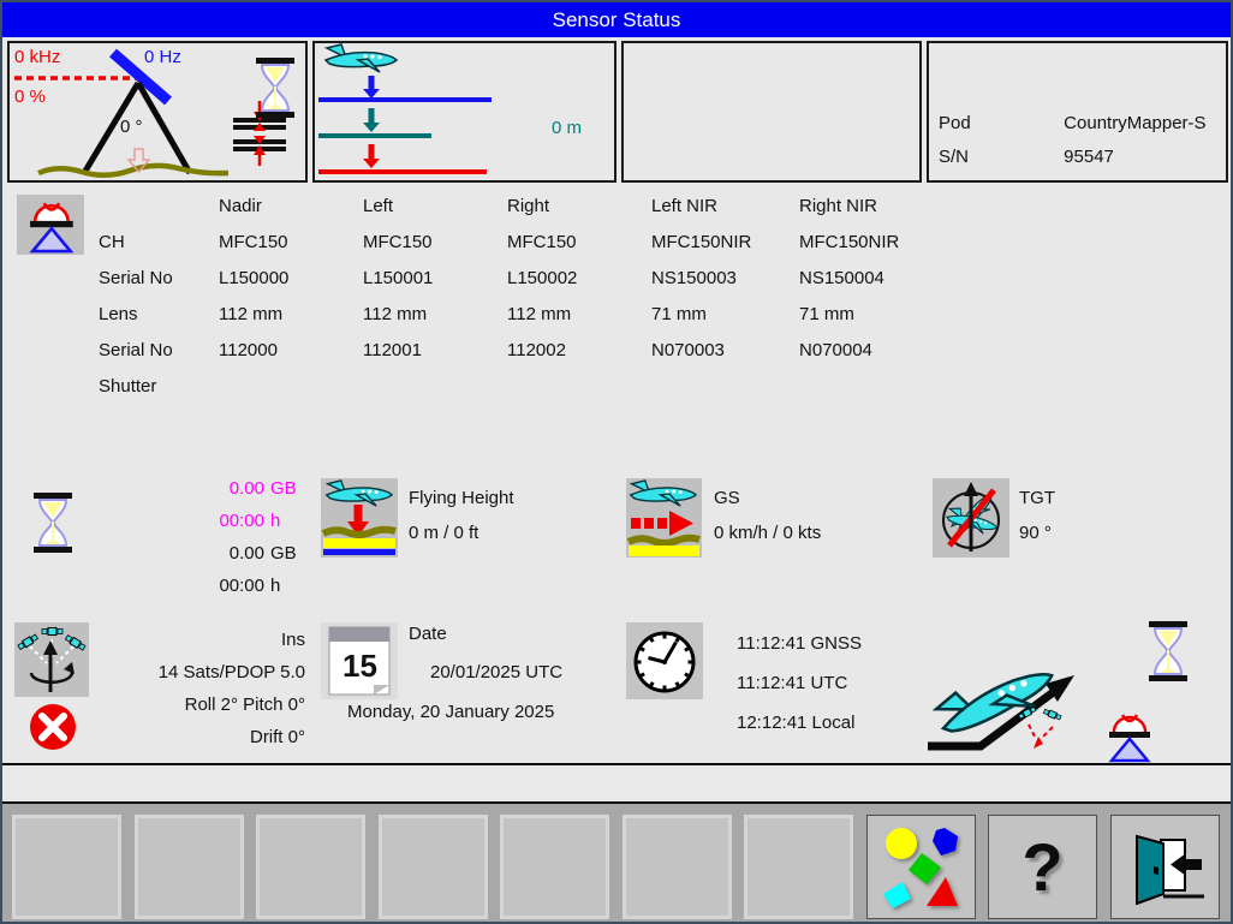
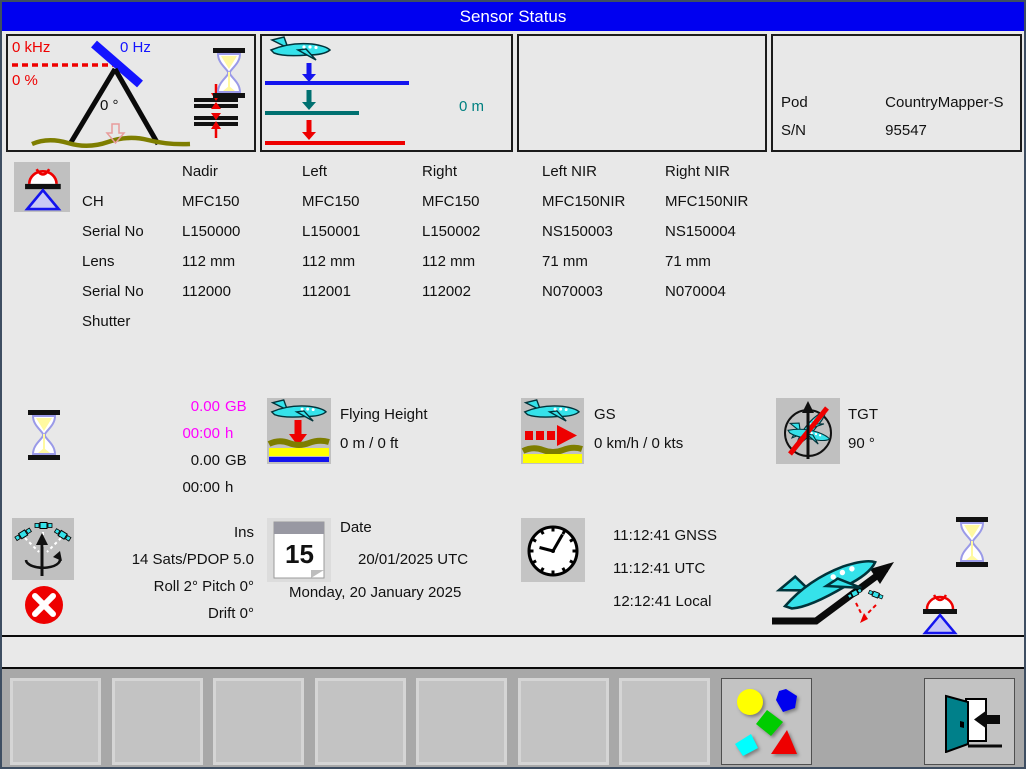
  Sensor Status
  0 kHz
  0 %
  0 Hz
  0 °
  0 m
  Pod CountryMapper-S
  S/N 95547
  Nadir
  Left
  Right
  Left NIR
  Right NIR
  CH
  MFC150
  MFC150
  MFC150
  MFC150NIR
  MFC150NIR
  Serial No
  L150000
  L150001
  L150002
  NS150003
  NS150004
  Lens
  112 mm
  112 mm
  112 mm
  71 mm
  71 mm
  Serial No
  112000
  112001
  112002
  N070003
  N070004
  Shutter
  0.00
  GB
  00:00
  h
  0.00
  GB
  00:00
  h
  Flying Height
  0 m / 0 ft
  GS
  0 km/h / 0 kts
  TGT
  90 °
  Ins
  14 Sats/PDOP 5.0
  Roll 2° Pitch 0°
  Drift 0°
  15
  Date
  20/01/2025 UTC
  Monday, 20 January 2025
  11:12:41 GNSS
  11:12:41 UTC
  12:12:41 Local
- ?
